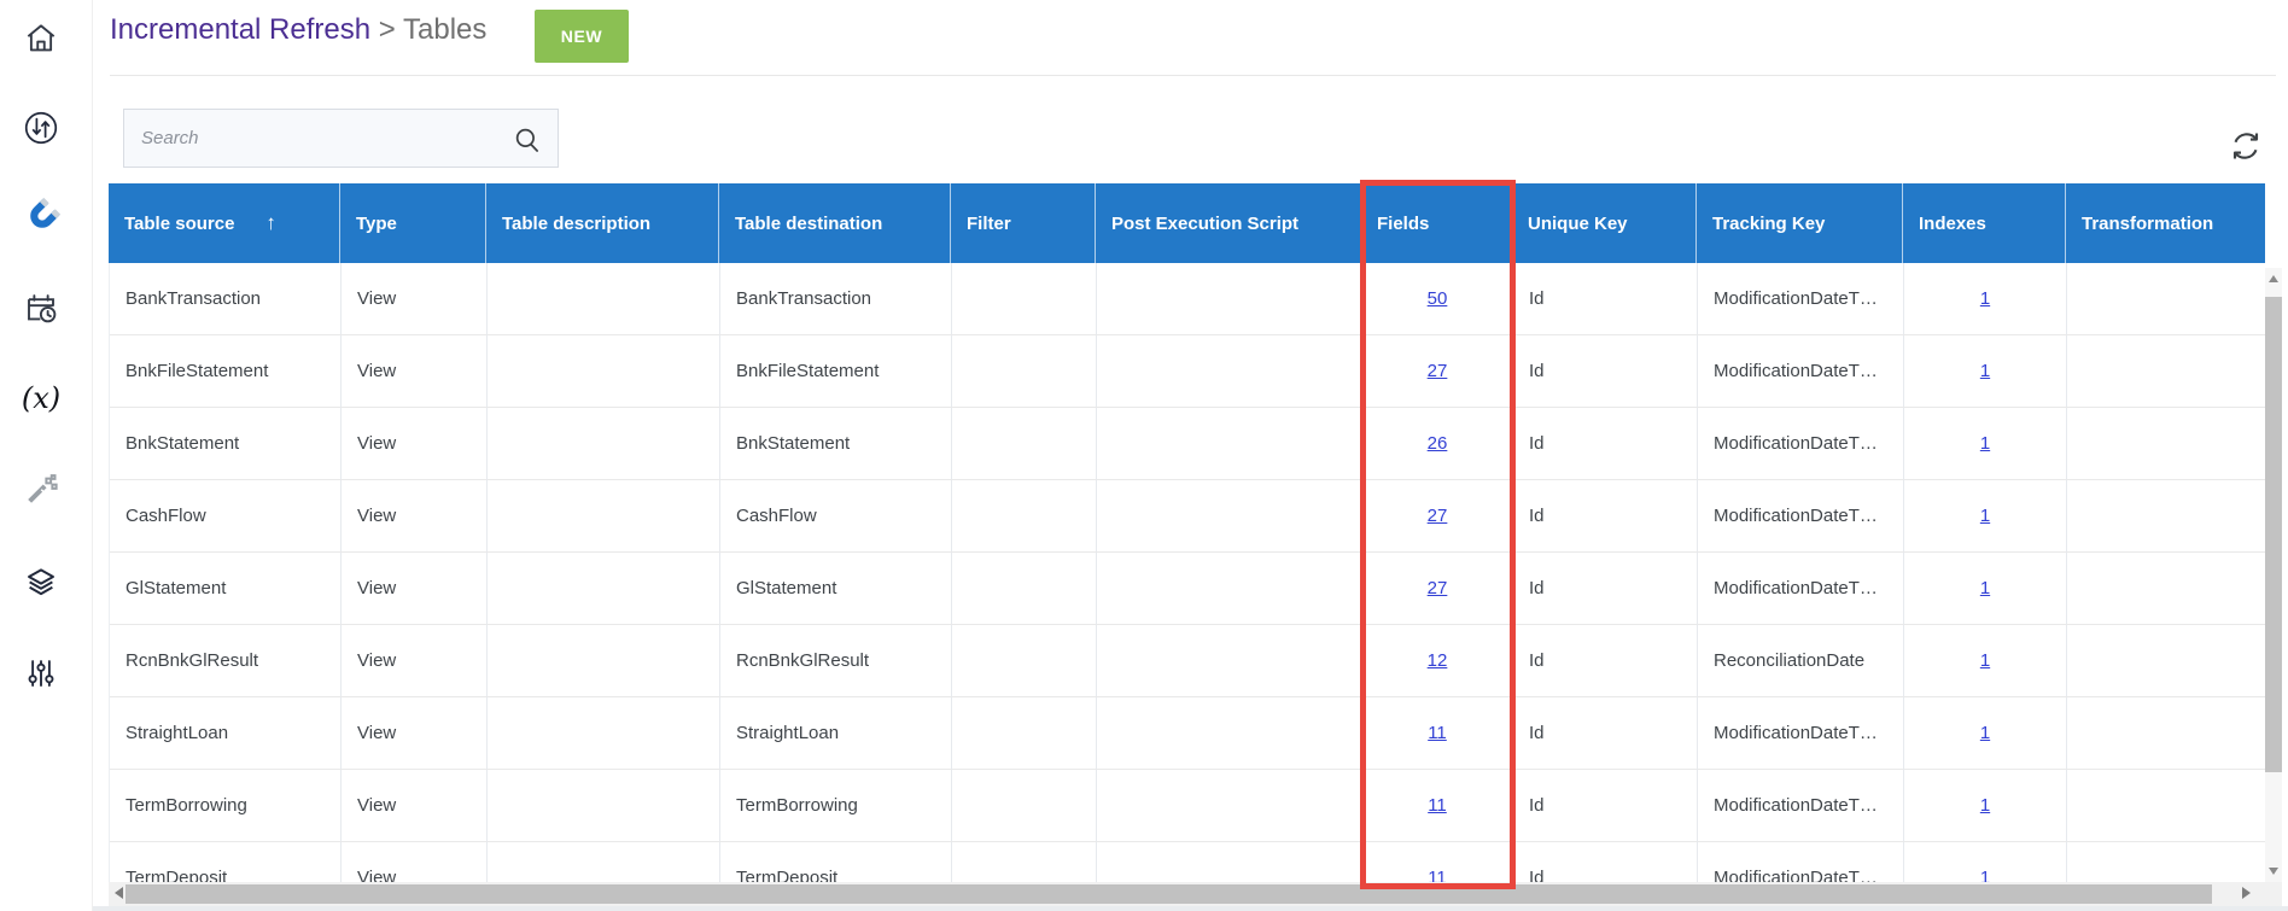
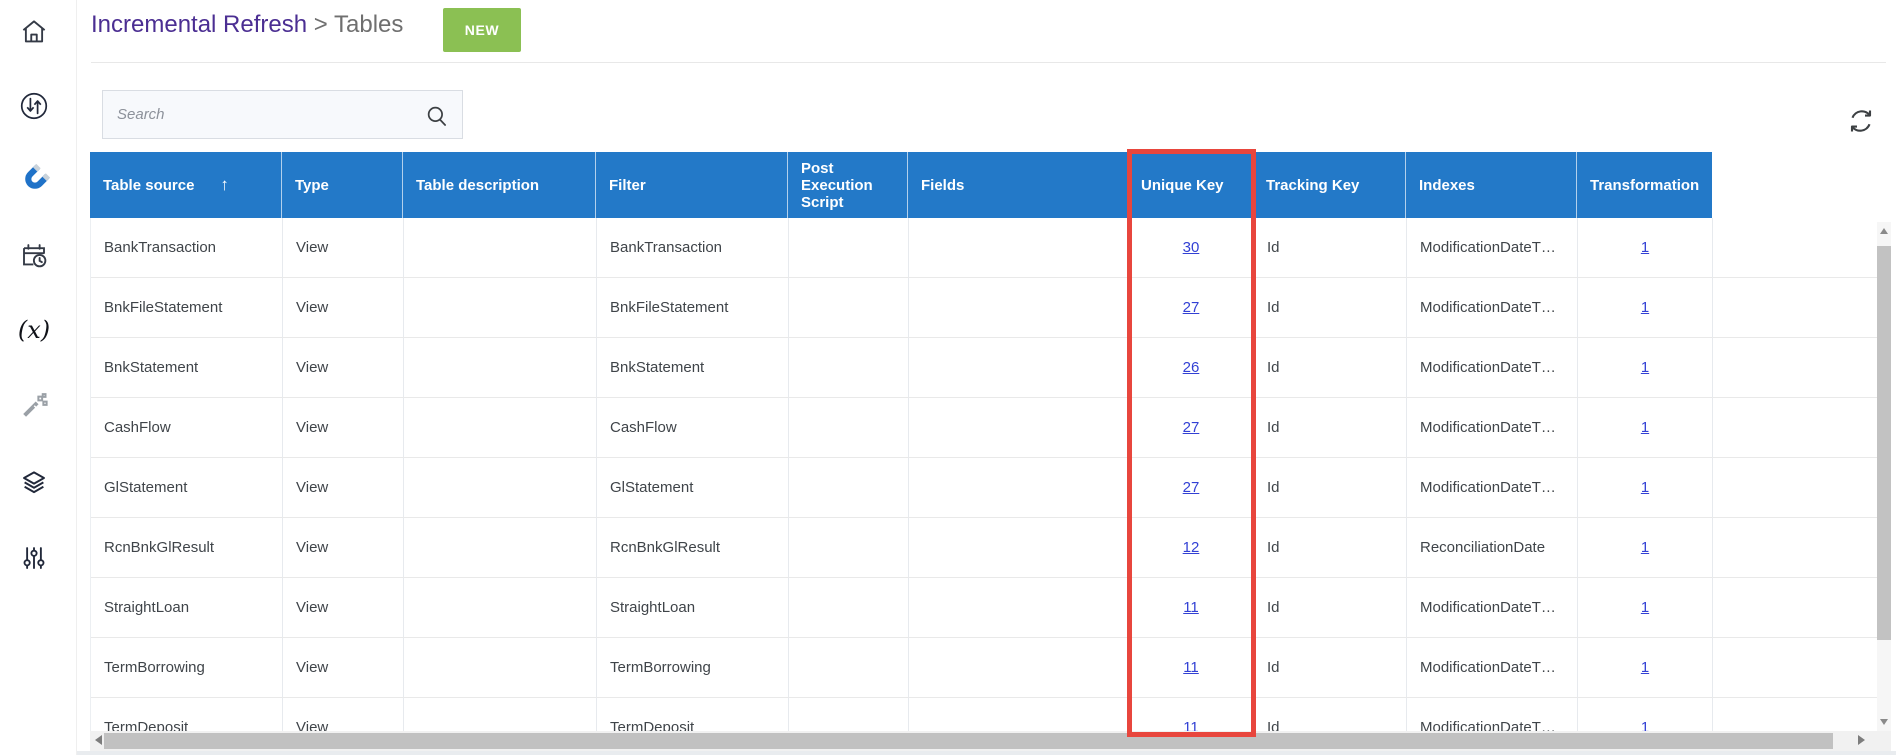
  (x)
  Incremental Refresh > Tables
  NEW
  Search
  Table source
  ↑
  Type
  Table description
- Table destination
  Filter
  Post Execution Script
  Fields
  Unique Key
  Tracking Key
  Indexes
  Transformation
  BankTransaction
  View
  BankTransaction
- 50
+ 30
  Id
  ModificationDateT…
  1
  BnkFileStatement
  View
  BnkFileStatement
  27
  Id
  ModificationDateT…
  1
  BnkStatement
  View
  BnkStatement
  26
  Id
  ModificationDateT…
  1
  CashFlow
  View
  CashFlow
  27
  Id
  ModificationDateT…
  1
  GlStatement
  View
  GlStatement
  27
  Id
  ModificationDateT…
  1
  RcnBnkGlResult
  View
  RcnBnkGlResult
  12
  Id
  ReconciliationDate
  1
  StraightLoan
  View
  StraightLoan
  11
  Id
  ModificationDateT…
  1
  TermBorrowing
  View
  TermBorrowing
  11
  Id
  ModificationDateT…
  1
  TermDeposit
  View
  TermDeposit
  11
  Id
  ModificationDateT…
  1
